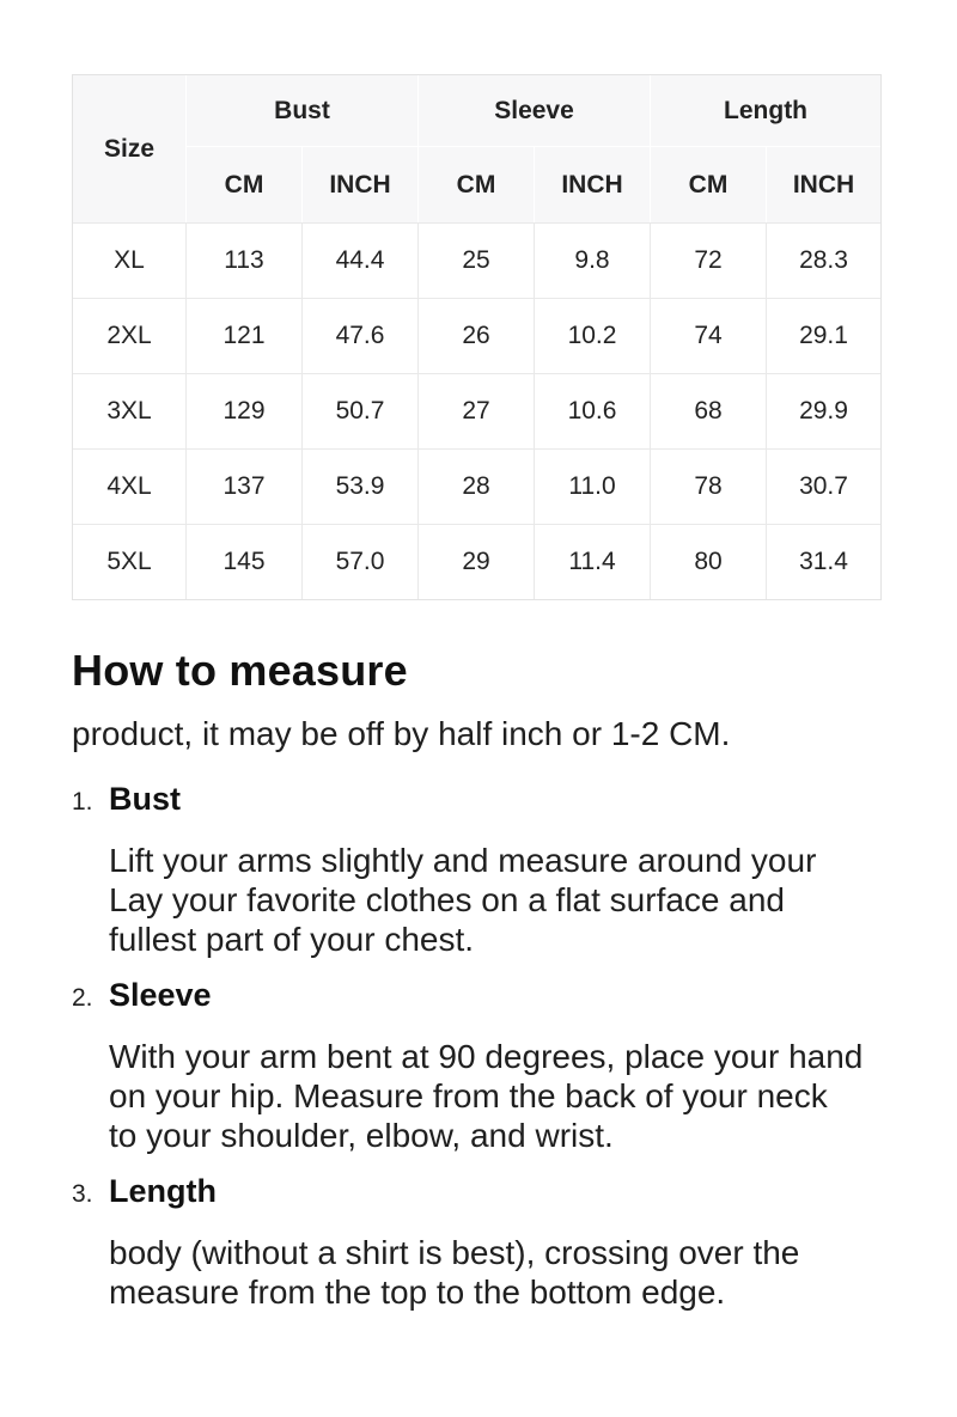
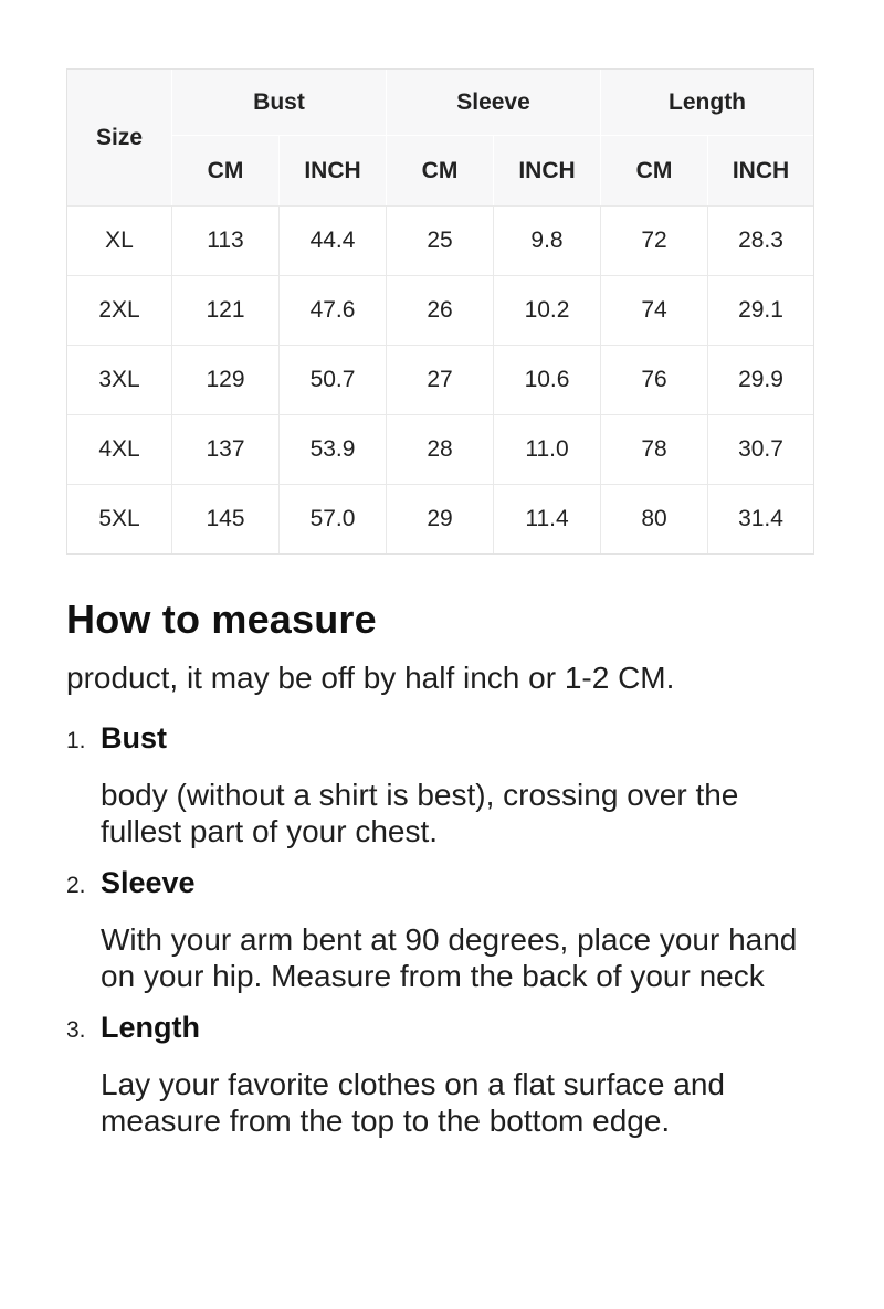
  Size	Bust	Sleeve	Length
  CM	INCH	CM	INCH	CM	INCH
  XL	113	44.4	25	9.8	72	28.3
  2XL	121	47.6	26	10.2	74	29.1
- 3XL	129	50.7	27	10.6	68	29.9
+ 3XL	129	50.7	27	10.6	76	29.9
  4XL	137	53.9	28	11.0	78	30.7
  5XL	145	57.0	29	11.4	80	31.4
  How to measure
  product, it may be off by half inch or 1-2 CM.
  1.
  Bust
- Lift your arms slightly and measure around your
- Lay your favorite clothes on a flat surface and
+ body (without a shirt is best), crossing over the
  fullest part of your chest.
  2.
  Sleeve
  With your arm bent at 90 degrees, place your hand
  on your hip. Measure from the back of your neck
- to your shoulder, elbow, and wrist.
  3.
  Length
- body (without a shirt is best), crossing over the
+ Lay your favorite clothes on a flat surface and
  measure from the top to the bottom edge.
